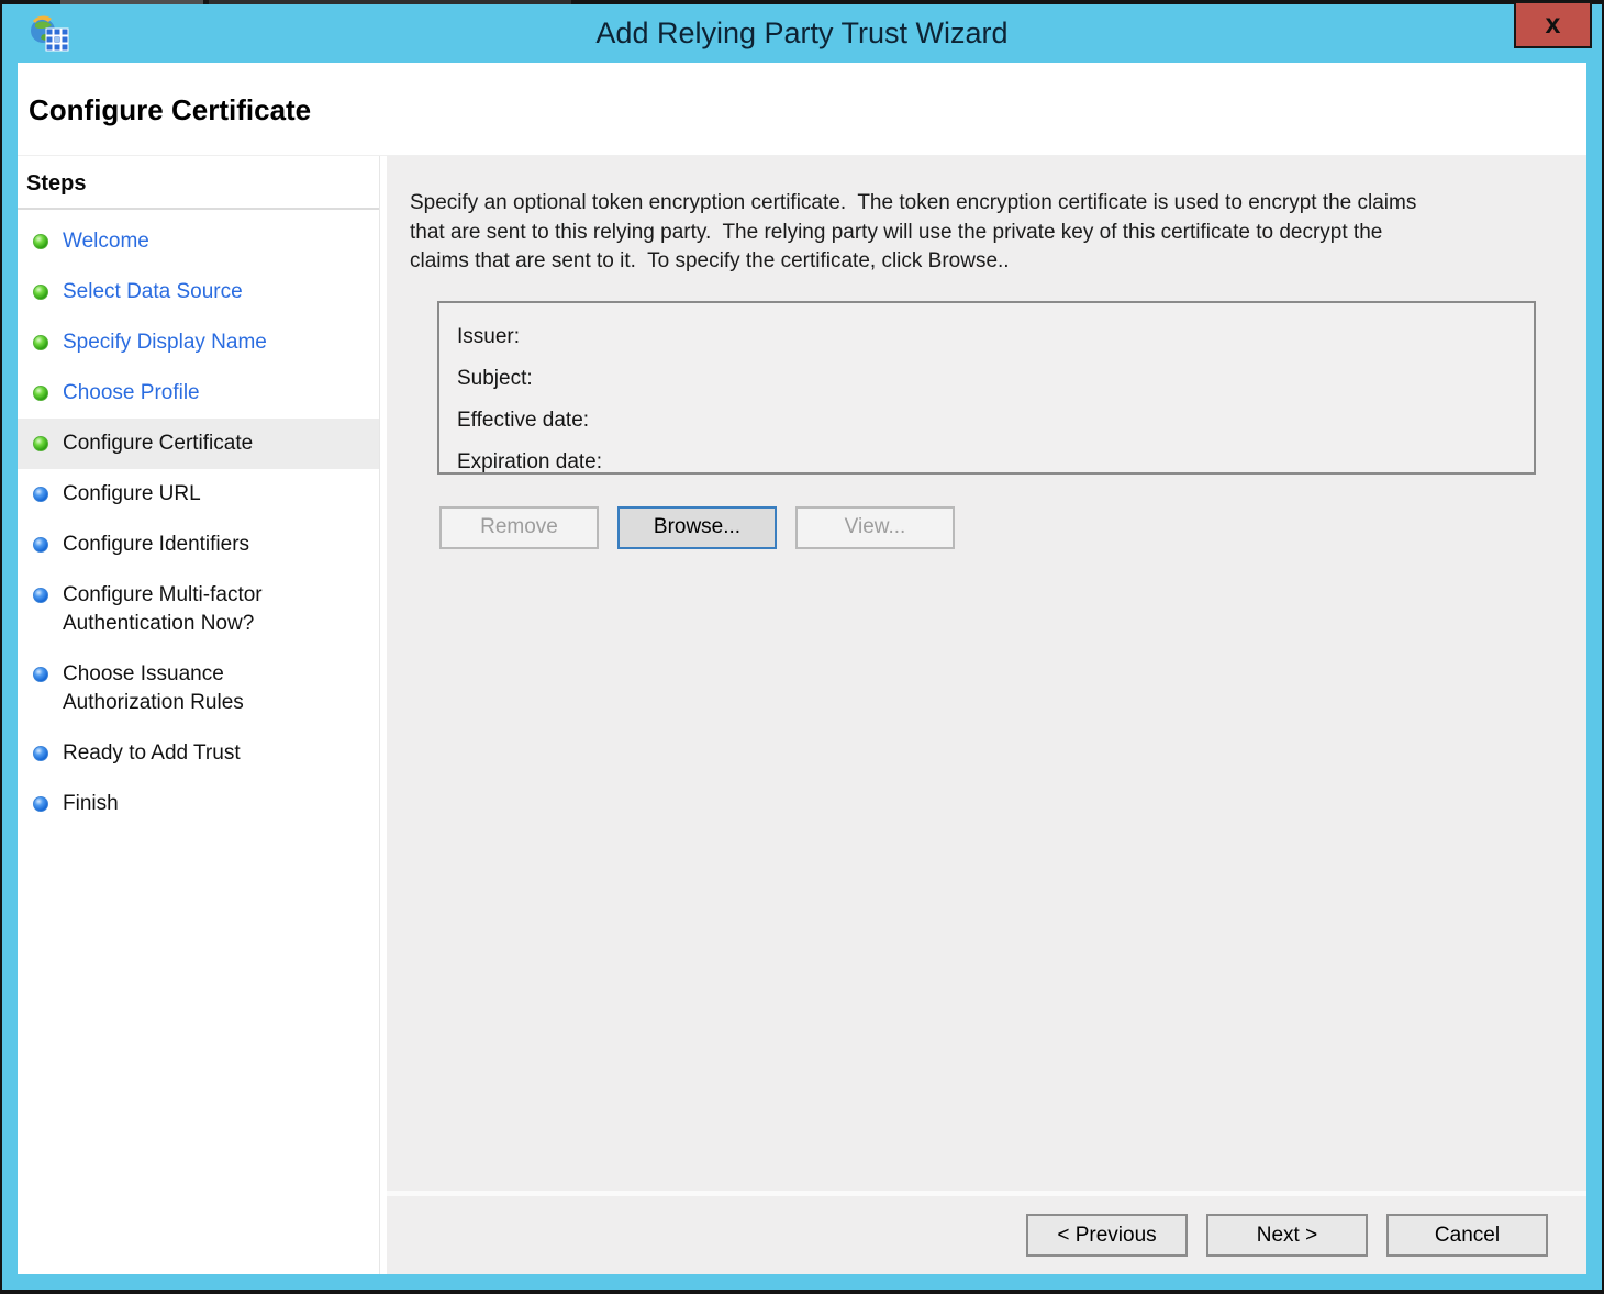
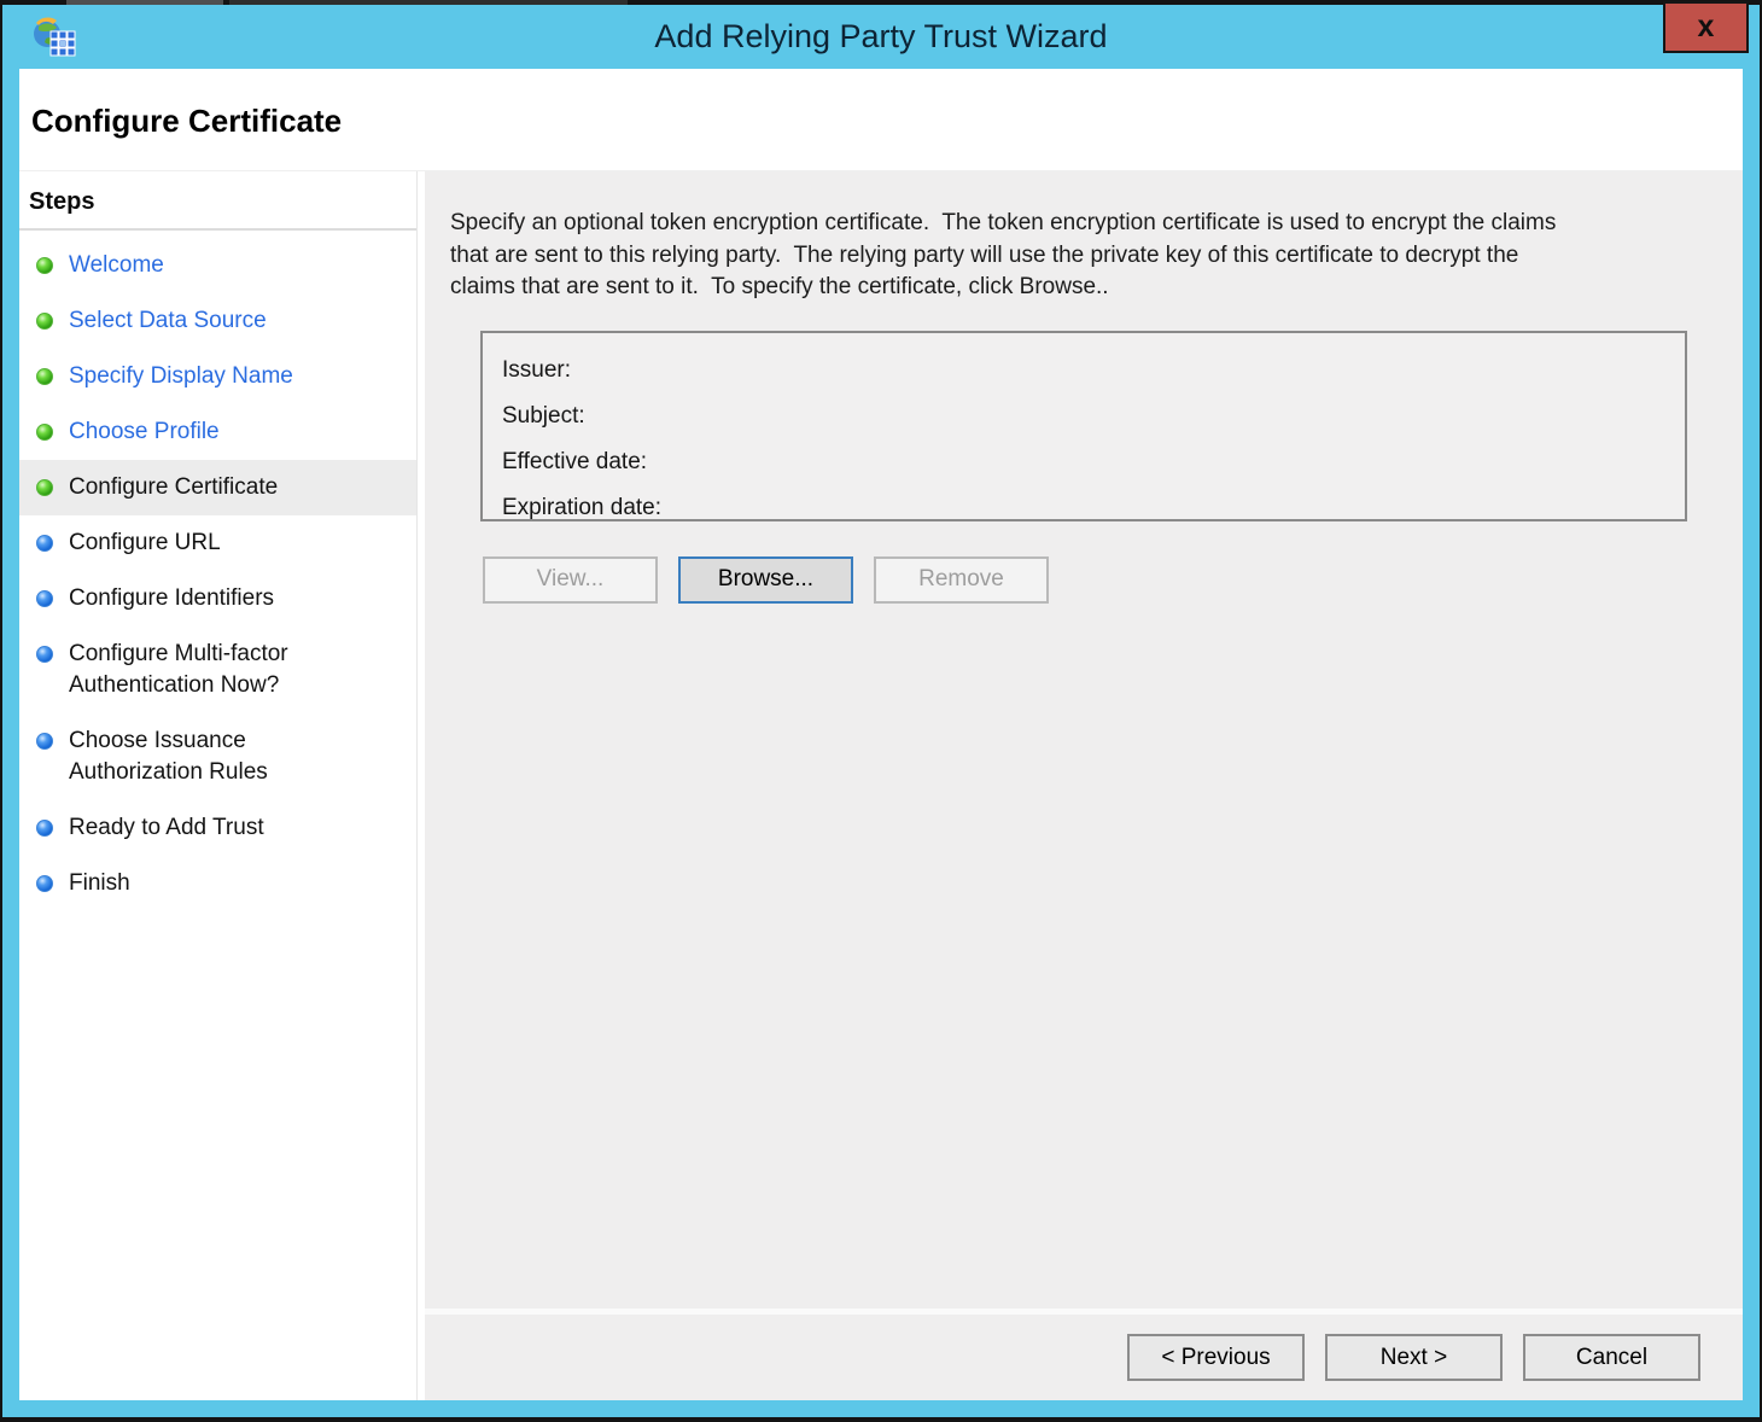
  Add Relying Party Trust Wizard
  x
  Configure Certificate
  Steps
  Welcome
  Select Data Source
  Specify Display Name
  Choose Profile
  Configure Certificate
  Configure URL
  Configure Identifiers
  Configure Multi-factor Authentication Now?
  Choose Issuance Authorization Rules
  Ready to Add Trust
  Finish
  Specify an optional token encryption certificate. The token encryption certificate is used to encrypt the claims that are sent to this relying party. The relying party will use the private key of this certificate to decrypt the claims that are sent to it. To specify the certificate, click Browse..
  Issuer:
  Subject:
  Effective date:
  Expiration date:
- Remove
+ View...
  Browse...
- View...
+ Remove
  < Previous
  Next >
  Cancel
